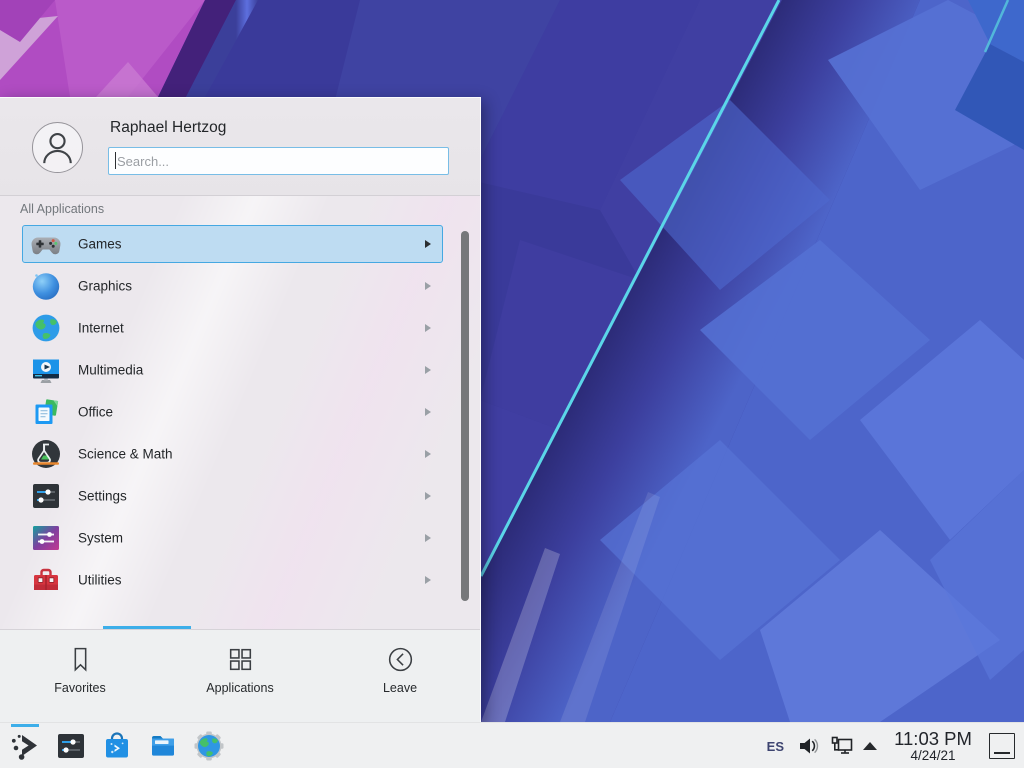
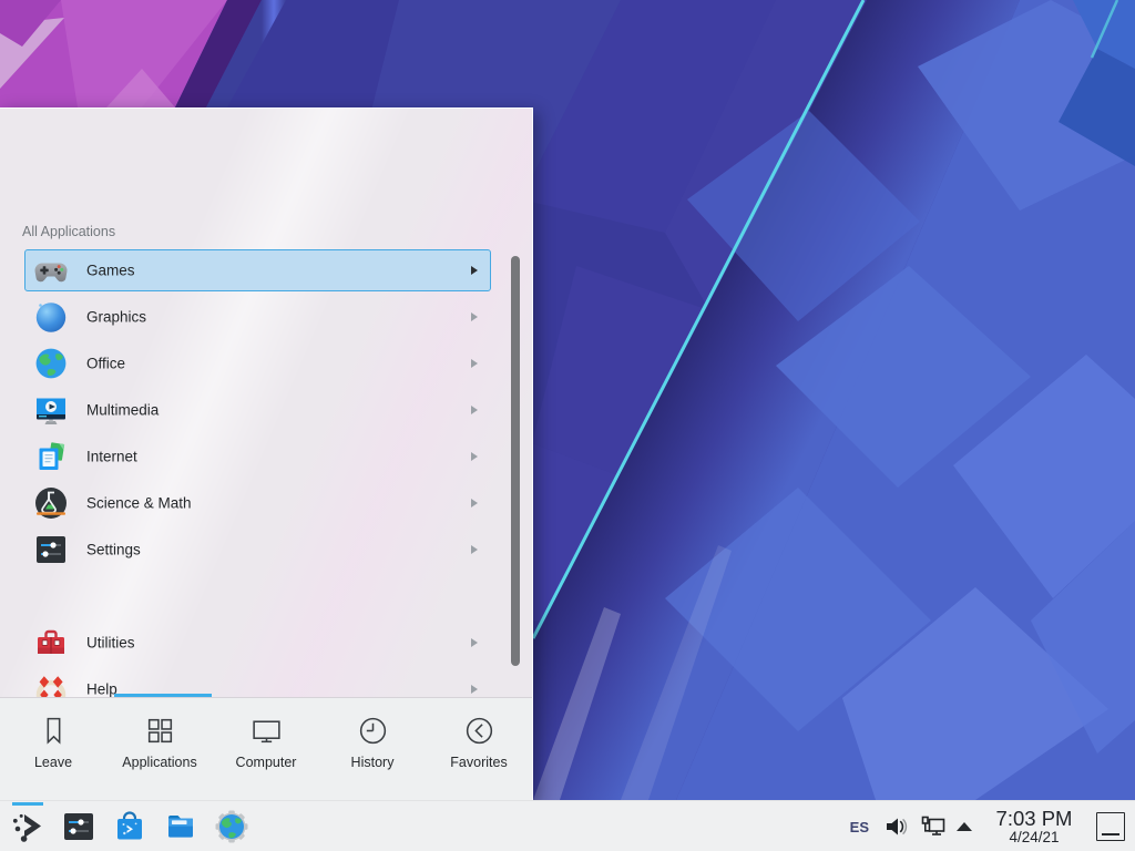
- Raphael Hertzog
- Search...
  All Applications
  Games
  Graphics
- Internet
+ Office
  Multimedia
- Office
+ Internet
  Science & Math
  Settings
- System
  Utilities
+ Help
- Favorites
+ Leave
  Applications
+ Computer
+ History
- Leave
+ Favorites
  ES
- 11:03 PM
+ 7:03 PM
  4/24/21
